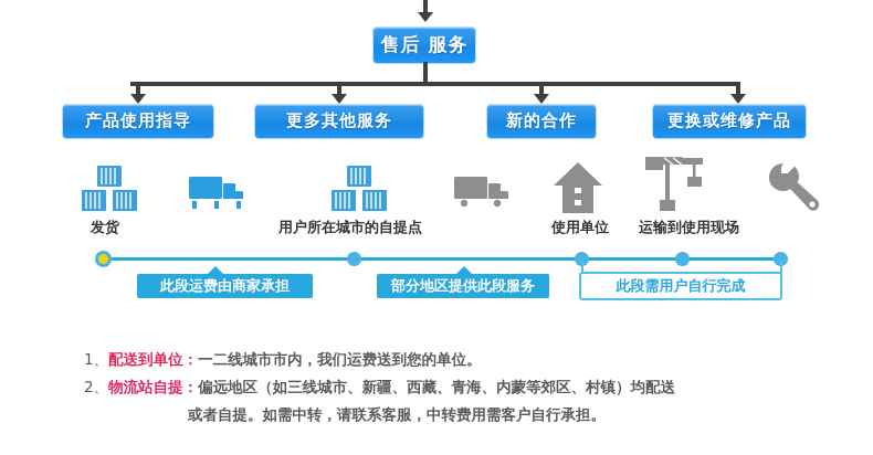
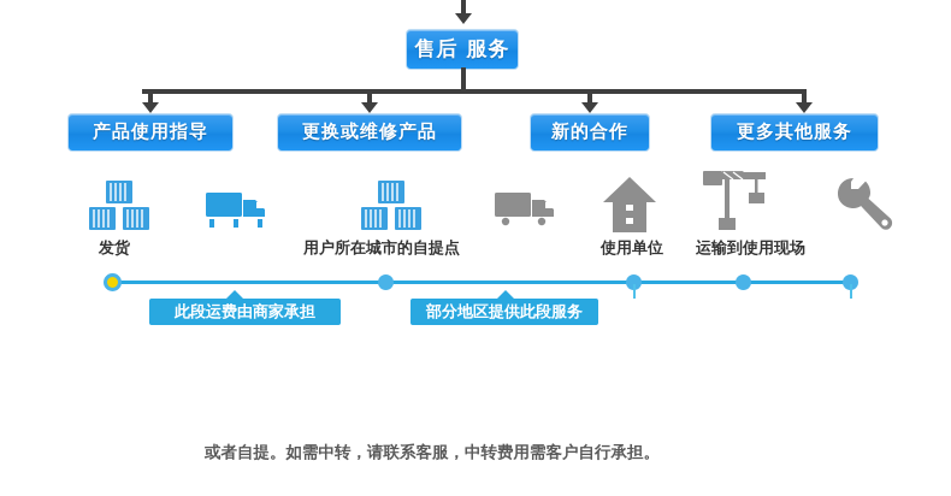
  售后 服务
  产品使用指导
- 更多其他服务
+ 更换或维修产品
  新的合作
- 更换或维修产品
+ 更多其他服务
  发货
  用户所在城市的自提点
  使用单位
  运输到使用现场
  此段运费由商家承担
  部分地区提供此段服务
- 此段需用户自行完成
- 1、配送到单位：一二线城市市内，我们运费送到您的单位。
- 2、物流站自提：偏远地区（如三线城市、新疆、西藏、青海、内蒙等郊区、村镇）均配送
  或者自提。如需中转，请联系客服，中转费用需客户自行承担。
